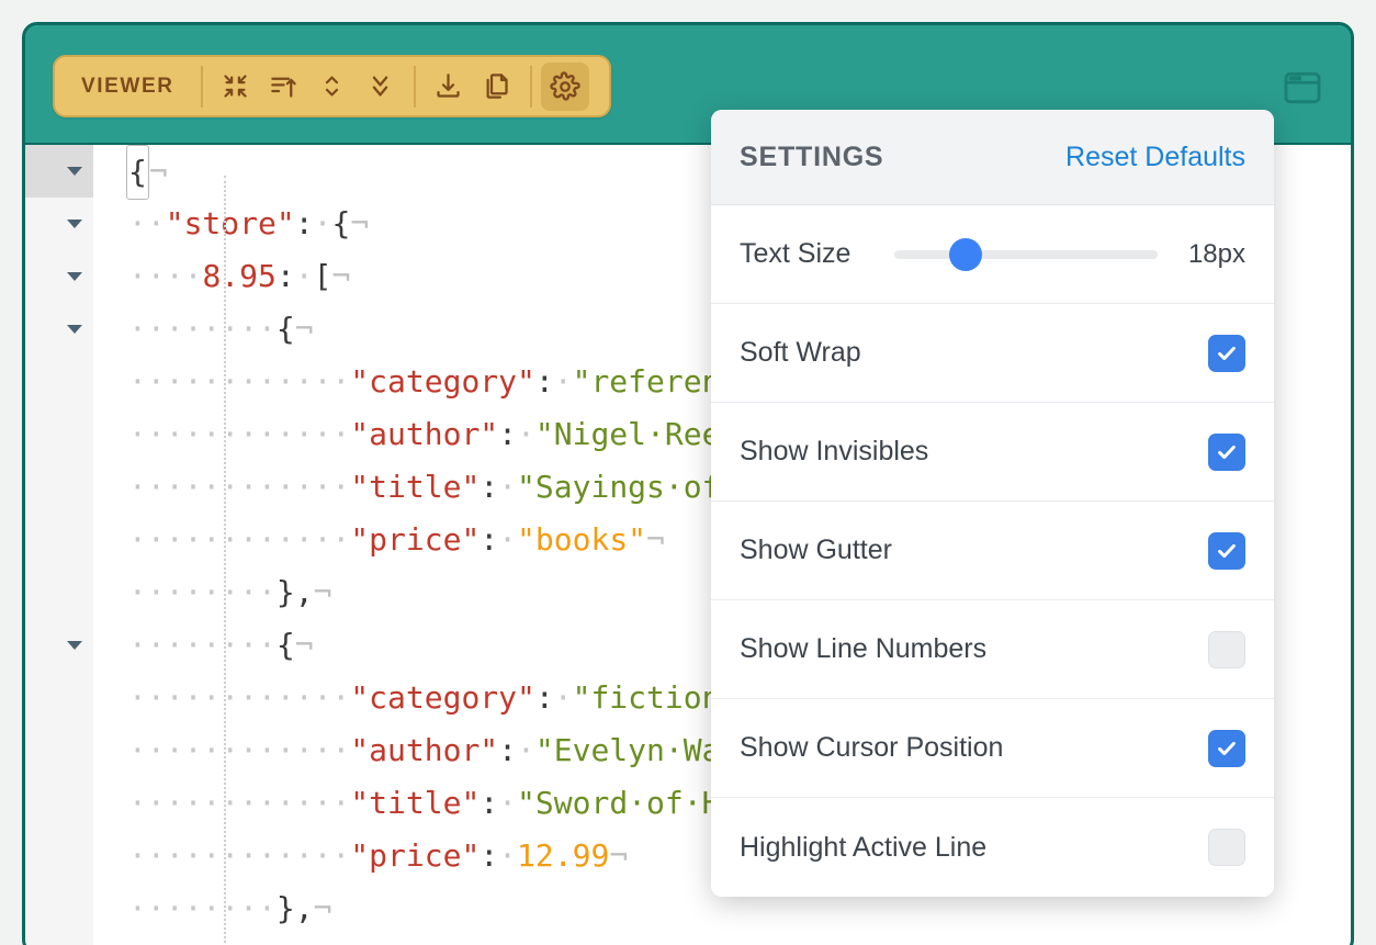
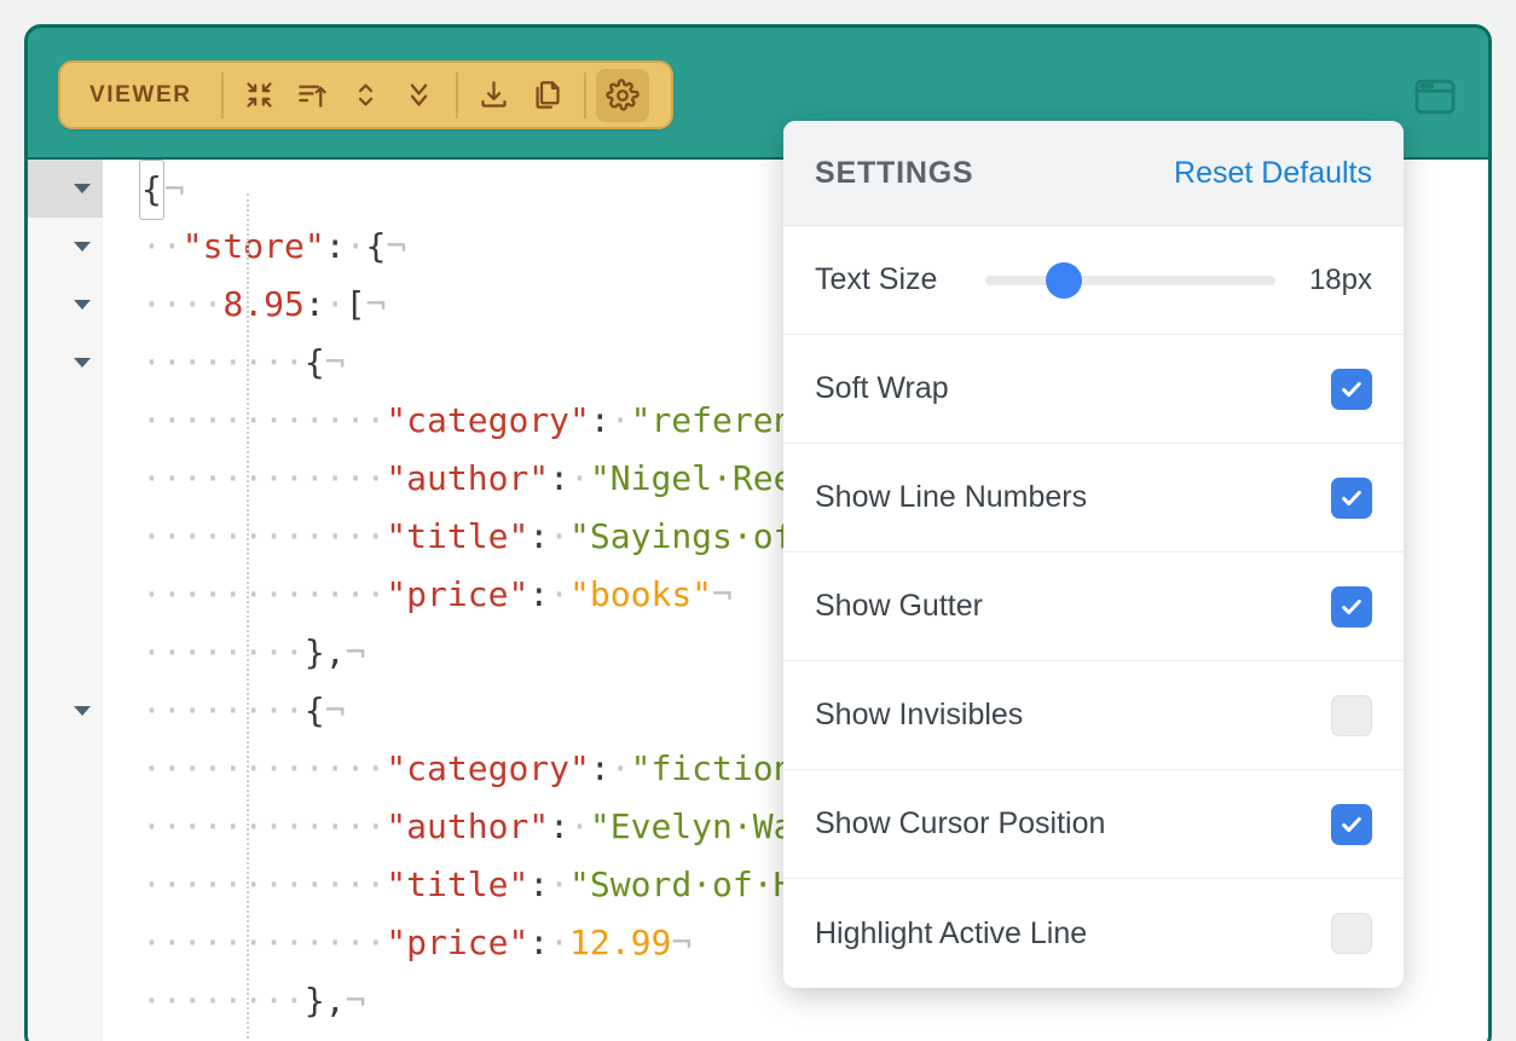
  VIEWER
  {¬
  ··"store":·{¬
  ····8.95:·[¬
  ········{¬
  ············"category":·"refere
  ············"author":·"Nigel·Re
  ············"price":·"books"¬
  ········},¬
  ········{¬
  ············"category":·"fictio
  ············"author":·"Evelyn·W
  ············"title":·"Sword·of·
  ············"price":·12.99¬
  ········},¬
  SETTINGS
  Reset Defaults
  Text Size
  18px
  Soft Wrap
- Show Invisibles
+ Show Line Numbers
  Show Gutter
- Show Line Numbers
+ Show Invisibles
  Show Cursor Position
  Highlight Active Line
